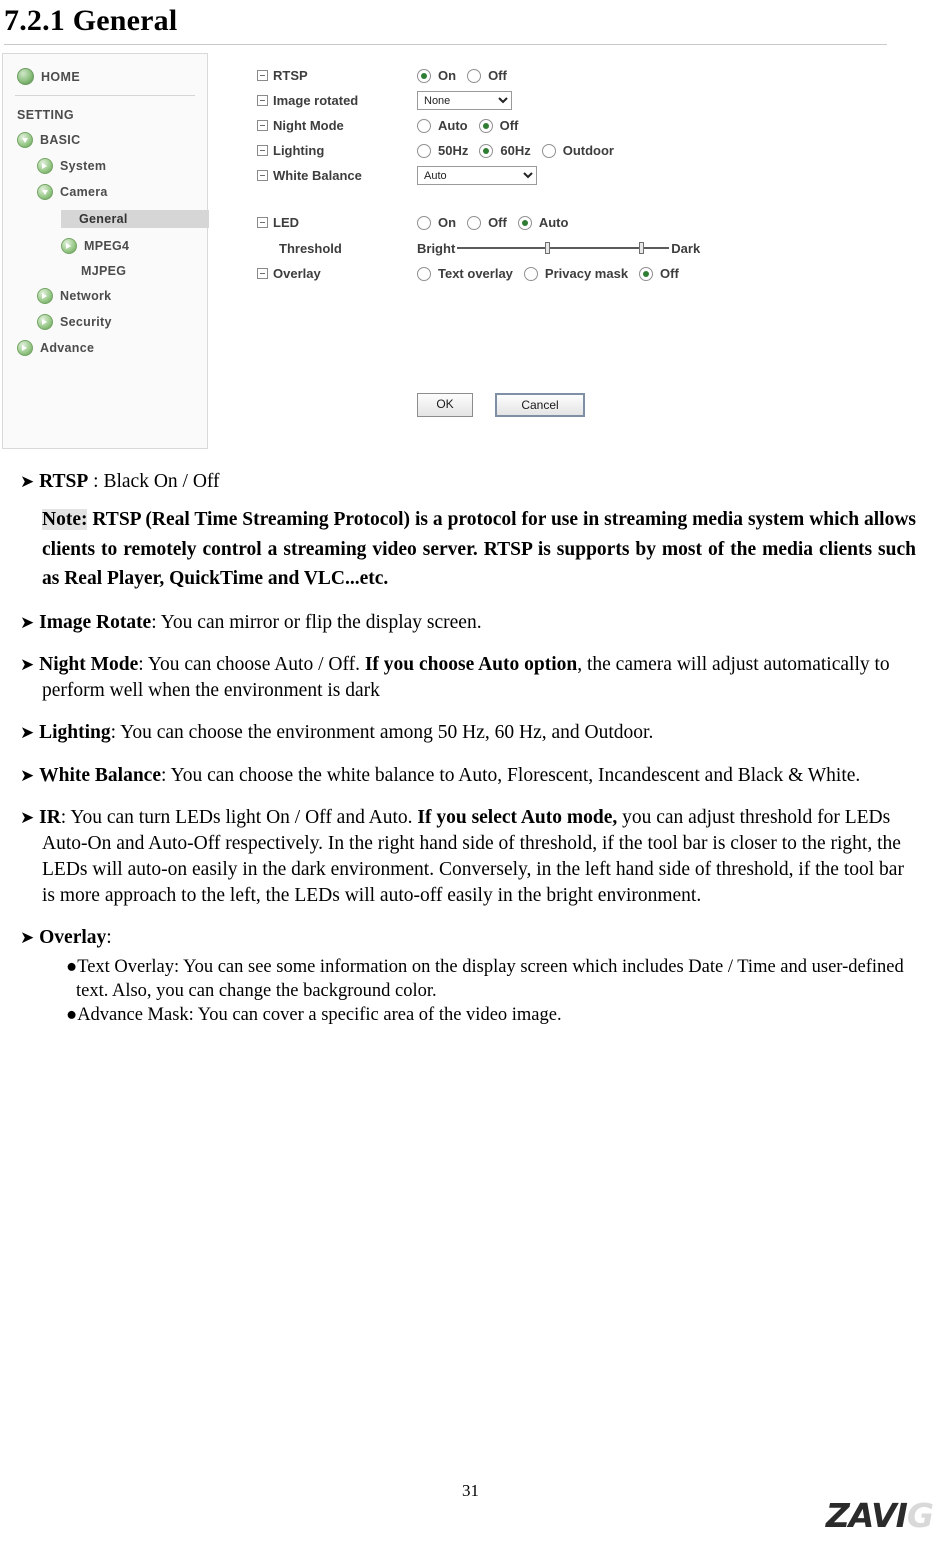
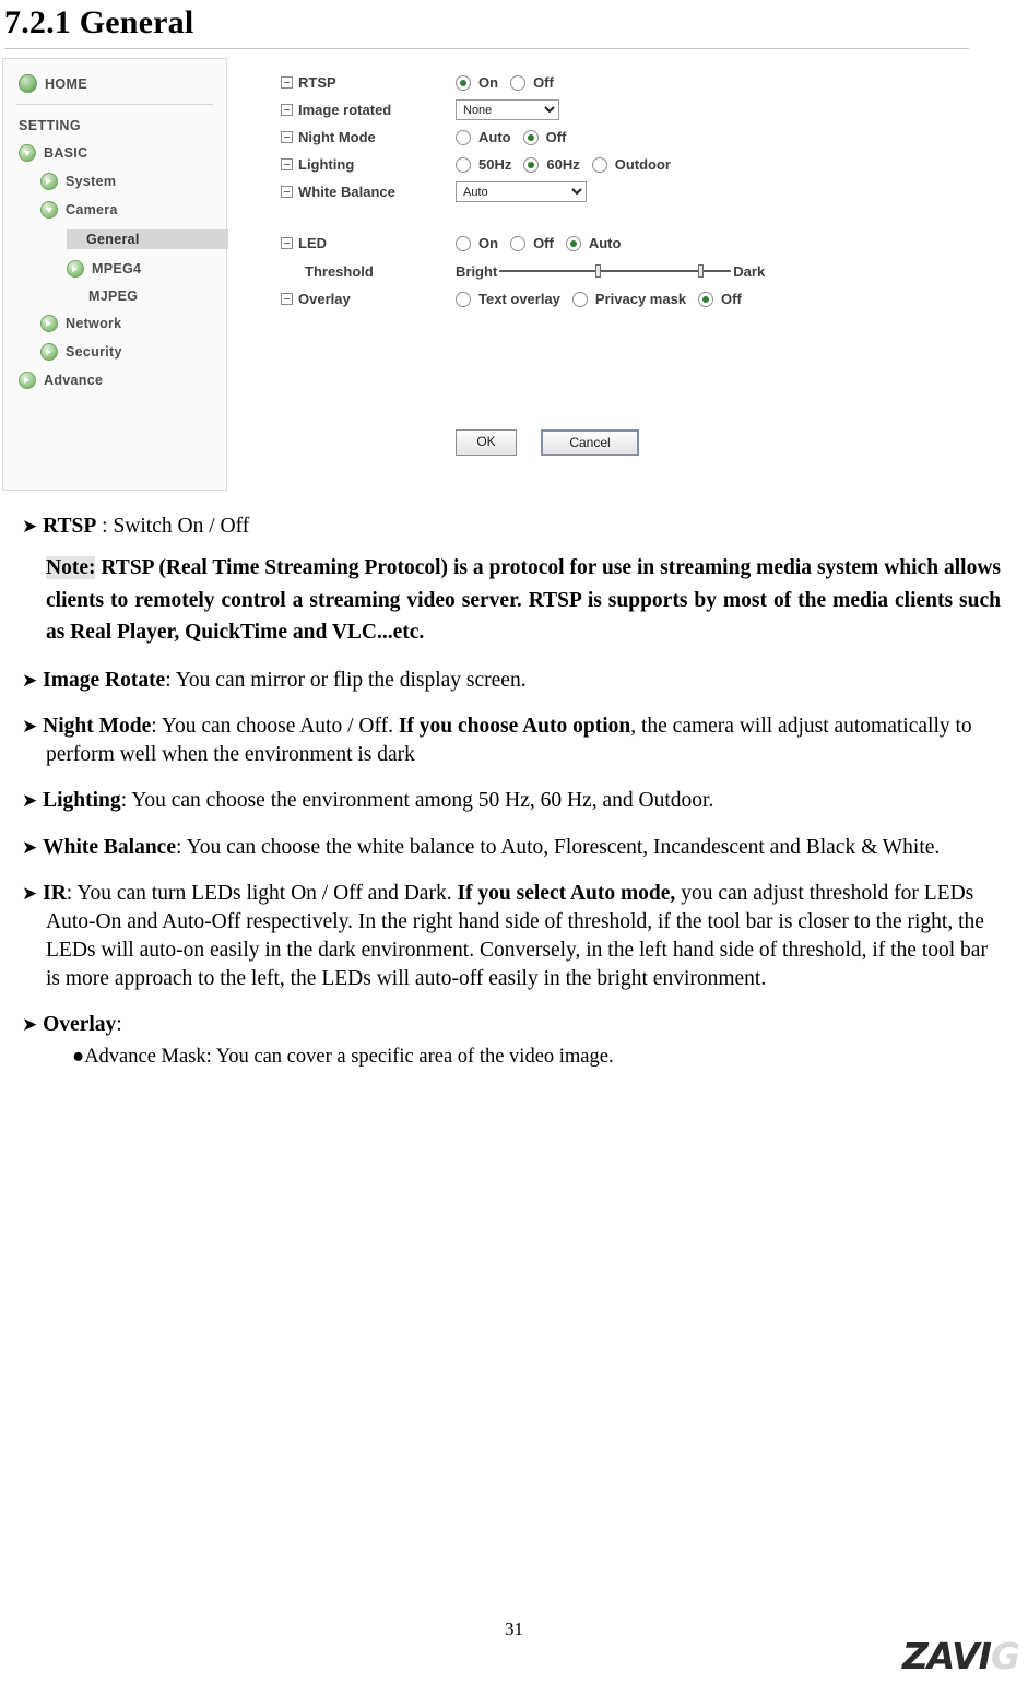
  7.2.1 General
  HOME
  SETTING
  BASIC
  System
  Camera
  General
  MPEG4
  MJPEG
  Network
  Security
  Advance
  RTSP
  On
  Off
  Image rotated
  None
  Night Mode
  Auto
  Off
  Lighting
  50Hz
  60Hz
  Outdoor
  White Balance
  Auto
  LED
  On
  Off
  Auto
  Threshold
  Bright
  Dark
  Overlay
  Text overlay
  Privacy mask
  Off
  OK
  Cancel
- ➤ RTSP : Black On / Off
+ ➤ RTSP : Switch On / Off
  Note: RTSP (Real Time Streaming Protocol) is a protocol for use in streaming media system which allows clients to remotely control a streaming video server. RTSP is supports by most of the media clients such as Real Player, QuickTime and VLC...etc.
  ➤ Image Rotate: You can mirror or flip the display screen.
  ➤ Night Mode: You can choose Auto / Off. If you choose Auto option, the camera will adjust automatically to perform well when the environment is dark
  ➤ Lighting: You can choose the environment among 50 Hz, 60 Hz, and Outdoor.
  ➤ White Balance: You can choose the white balance to Auto, Florescent, Incandescent and Black & White.
- ➤ IR: You can turn LEDs light On / Off and Auto. If you select Auto mode, you can adjust threshold for LEDs Auto-On and Auto-Off respectively. In the right hand side of threshold, if the tool bar is closer to the right, the LEDs will auto-on easily in the dark environment. Conversely, in the left hand side of threshold, if the tool bar is more approach to the left, the LEDs will auto-off easily in the bright environment.
+ ➤ IR: You can turn LEDs light On / Off and Dark. If you select Auto mode, you can adjust threshold for LEDs Auto-On and Auto-Off respectively. In the right hand side of threshold, if the tool bar is closer to the right, the LEDs will auto-on easily in the dark environment. Conversely, in the left hand side of threshold, if the tool bar is more approach to the left, the LEDs will auto-off easily in the bright environment.
  ➤ Overlay:
- ●Text Overlay: You can see some information on the display screen which includes Date / Time and user-defined text. Also, you can change the background color.
  ●Advance Mask: You can cover a specific area of the video image.
  31
  ZAVIG
